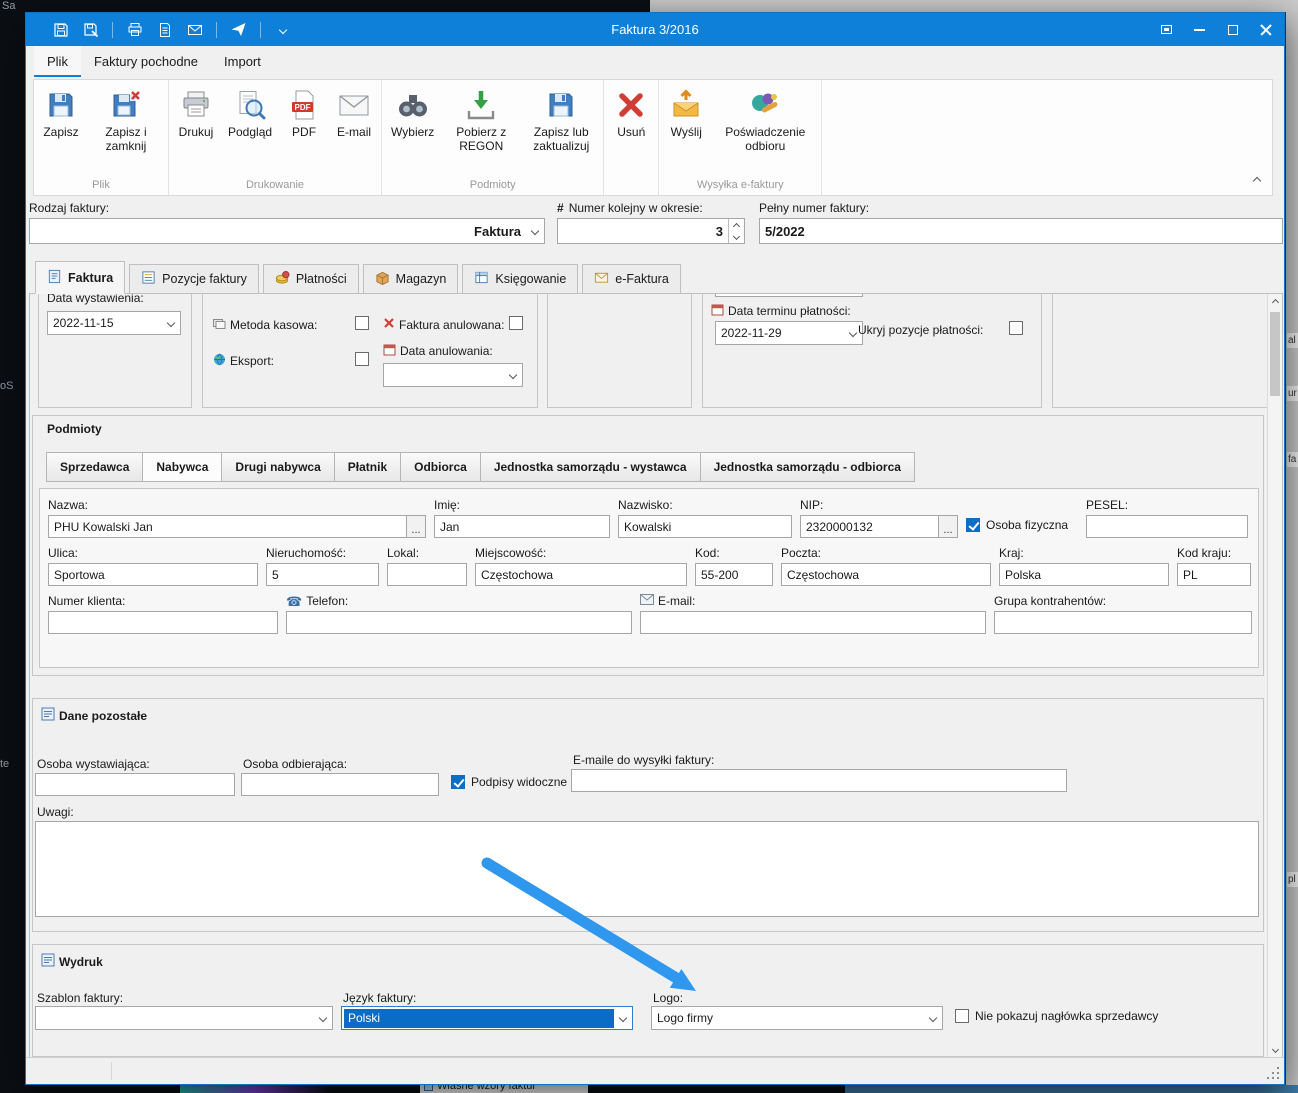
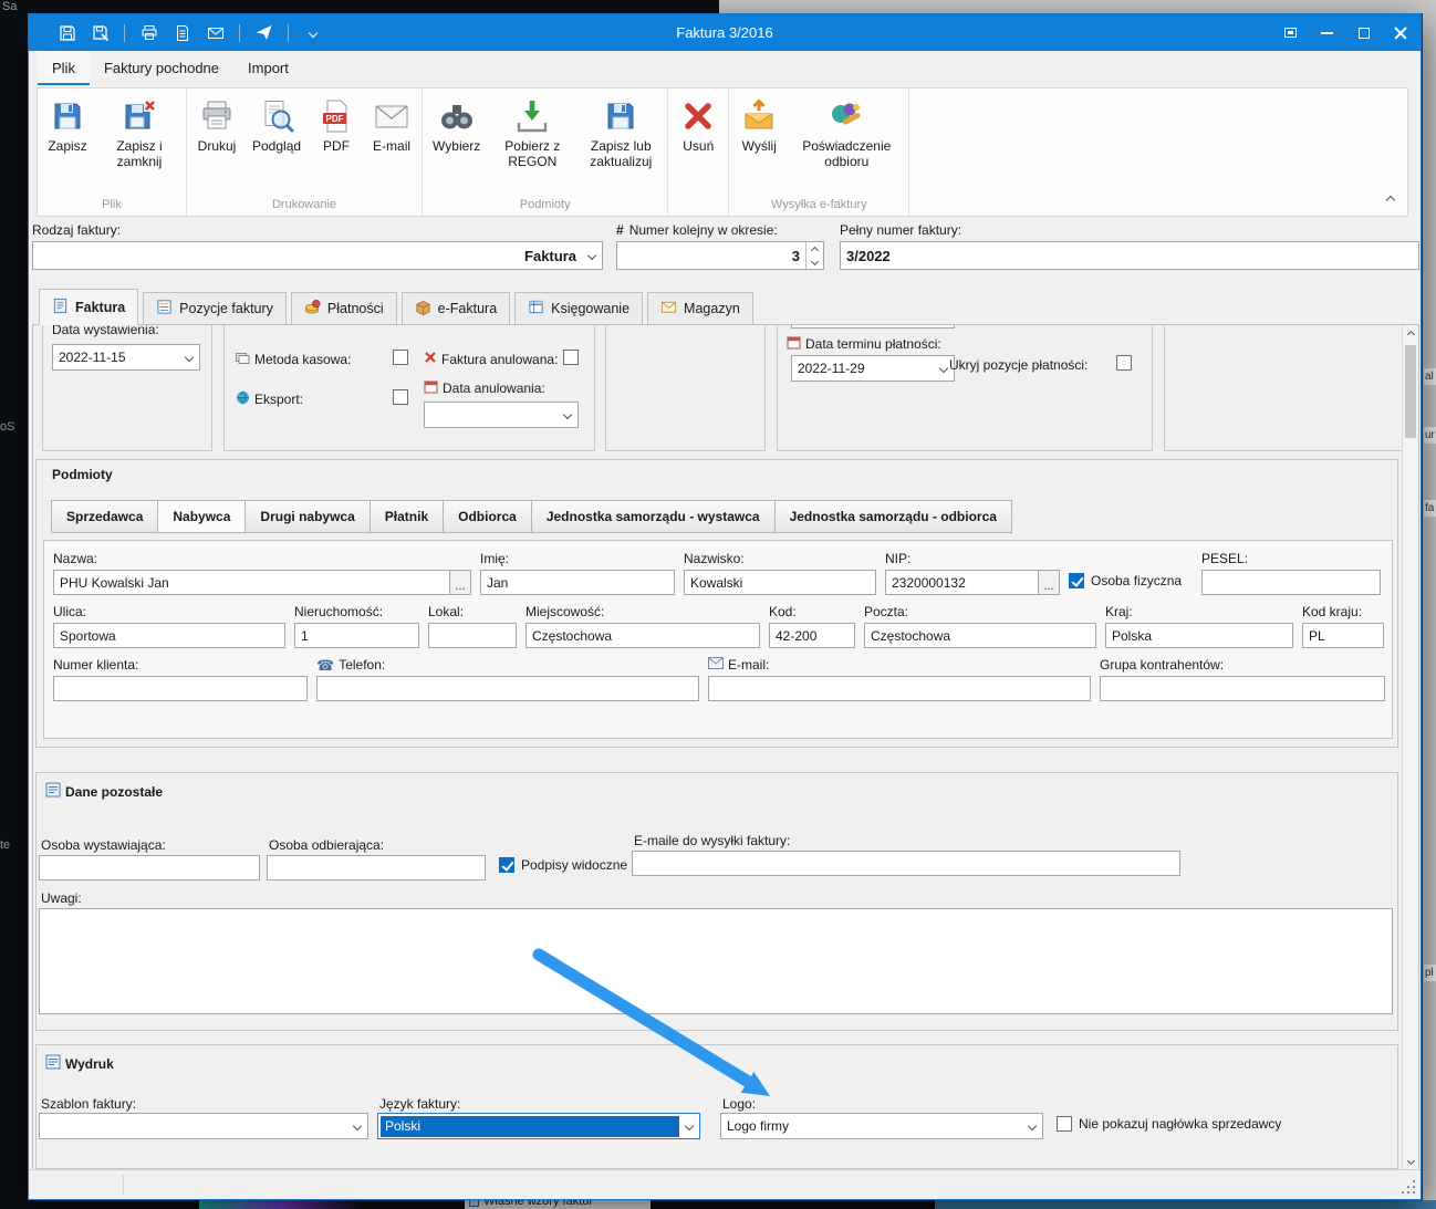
  Sa
  oS
  te
  al
  ur
  fa
  pl
  Własne wzory faktur
  Faktura 3/2016
  Plik
  Faktury pochodne
  Import
  Zapisz
  Zapisz i zamknij
  Plik
  Drukuj
  Podgląd
  PDF
  PDF
  E-mail
  Drukowanie
  Wybierz
  Pobierz z REGON
  Zapisz lub zaktualizuj
  Podmioty
  Usuń
  Wyślij
  Poświadczenie odbioru
  Wysyłka e-faktury
  Rodzaj faktury:
  Faktura
  #
  Numer kolejny w okresie:
  3
  Pełny numer faktury:
- 5/2022
+ 3/2022
  Faktura
  Pozycje faktury
  Płatności
- Magazyn
+ e-Faktura
  Księgowanie
- e-Faktura
+ Magazyn
  Data wystawienia:
  2022-11-15
  Metoda kasowa:
  Eksport:
  Faktura anulowana:
  Data anulowania:
  Data terminu płatności:
  2022-11-29
  Ukryj pozycje płatności:
  Podmioty
  Sprzedawca
  Nabywca
  Drugi nabywca
  Płatnik
  Odbiorca
  Jednostka samorządu - wystawca
  Jednostka samorządu - odbiorca
  Nazwa:
  PHU Kowalski Jan
  ...
  Imię:
  Jan
  Nazwisko:
  Kowalski
  NIP:
  2320000132
  ...
  Osoba fizyczna
  PESEL:
  Ulica:
  Sportowa
  Nieruchomość:
- 5
+ 1
  Lokal:
  Miejscowość:
  Częstochowa
  Kod:
- 55-200
+ 42-200
  Poczta:
  Częstochowa
  Kraj:
  Polska
  Kod kraju:
  PL
  Numer klienta:
  ☎
  Telefon:
  E-mail:
  Grupa kontrahentów:
  Dane pozostałe
  Osoba wystawiająca:
  Osoba odbierająca:
  Podpisy widoczne
  E-maile do wysyłki faktury:
  Uwagi:
  Wydruk
  Szablon faktury:
  Język faktury:
  Polski
  Logo:
  Logo firmy
  Nie pokazuj nagłówka sprzedawcy
